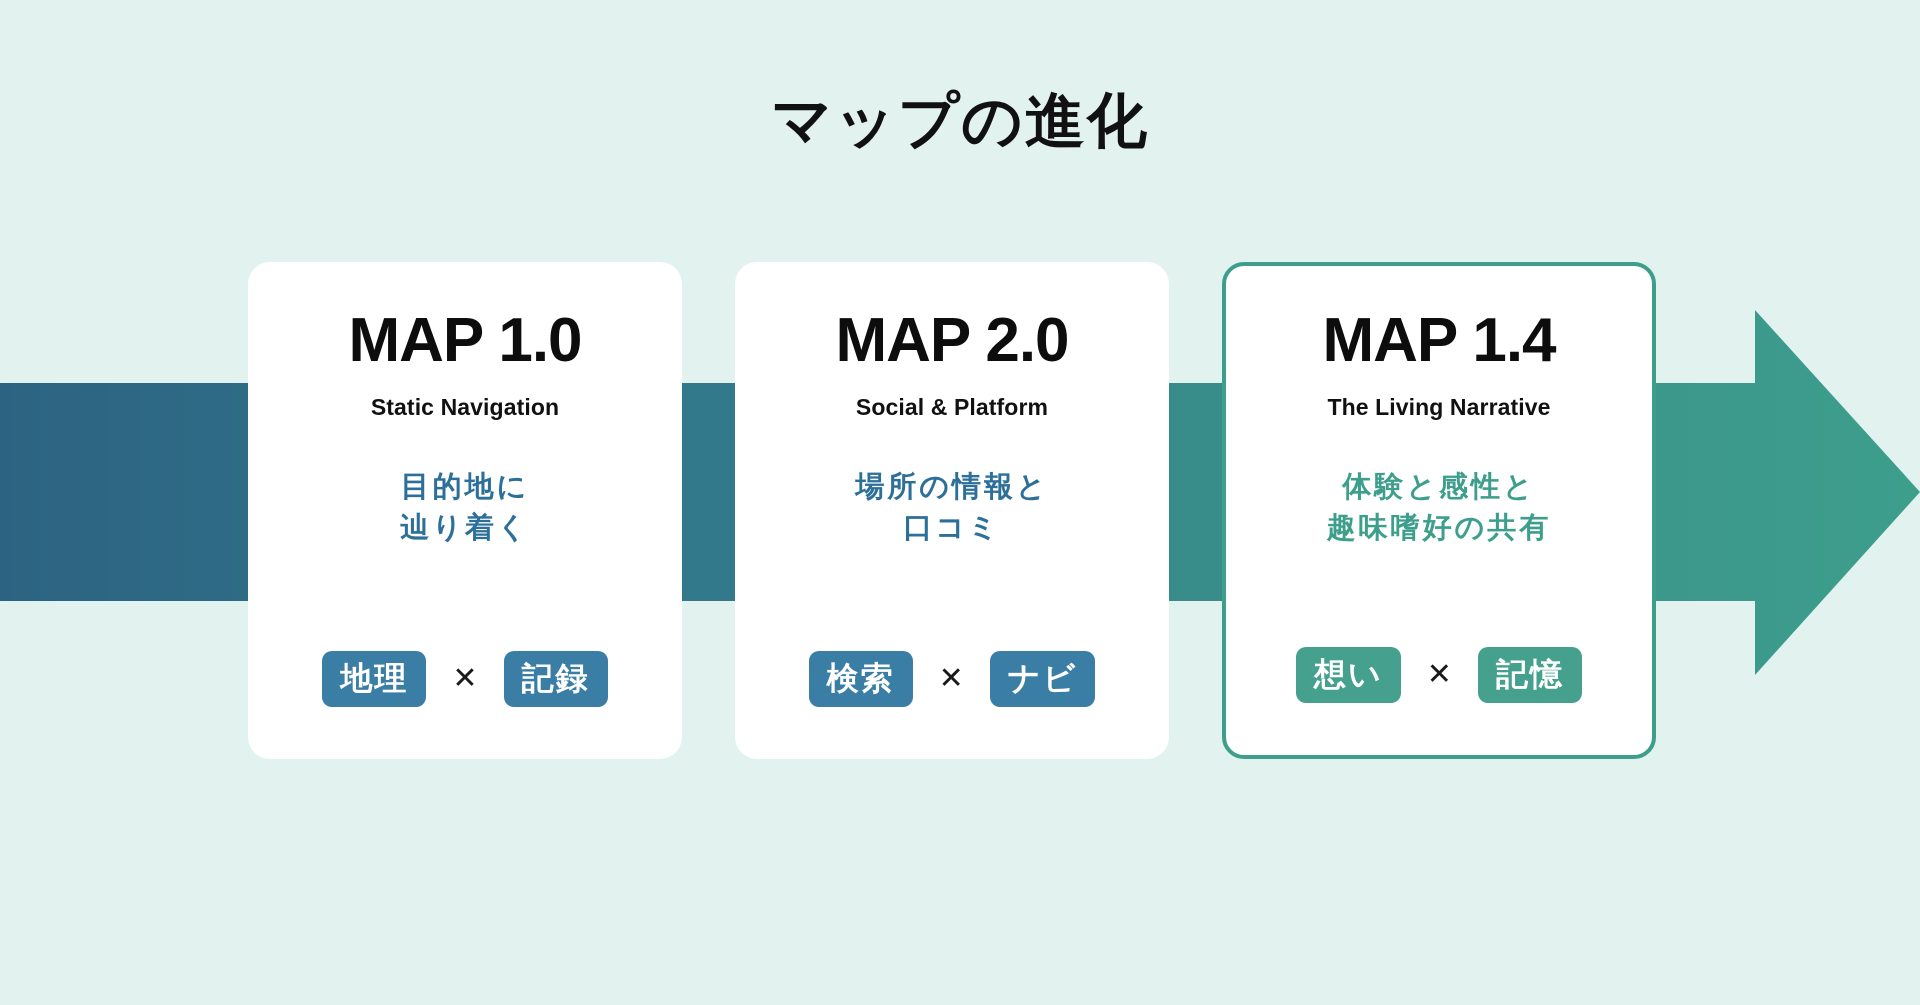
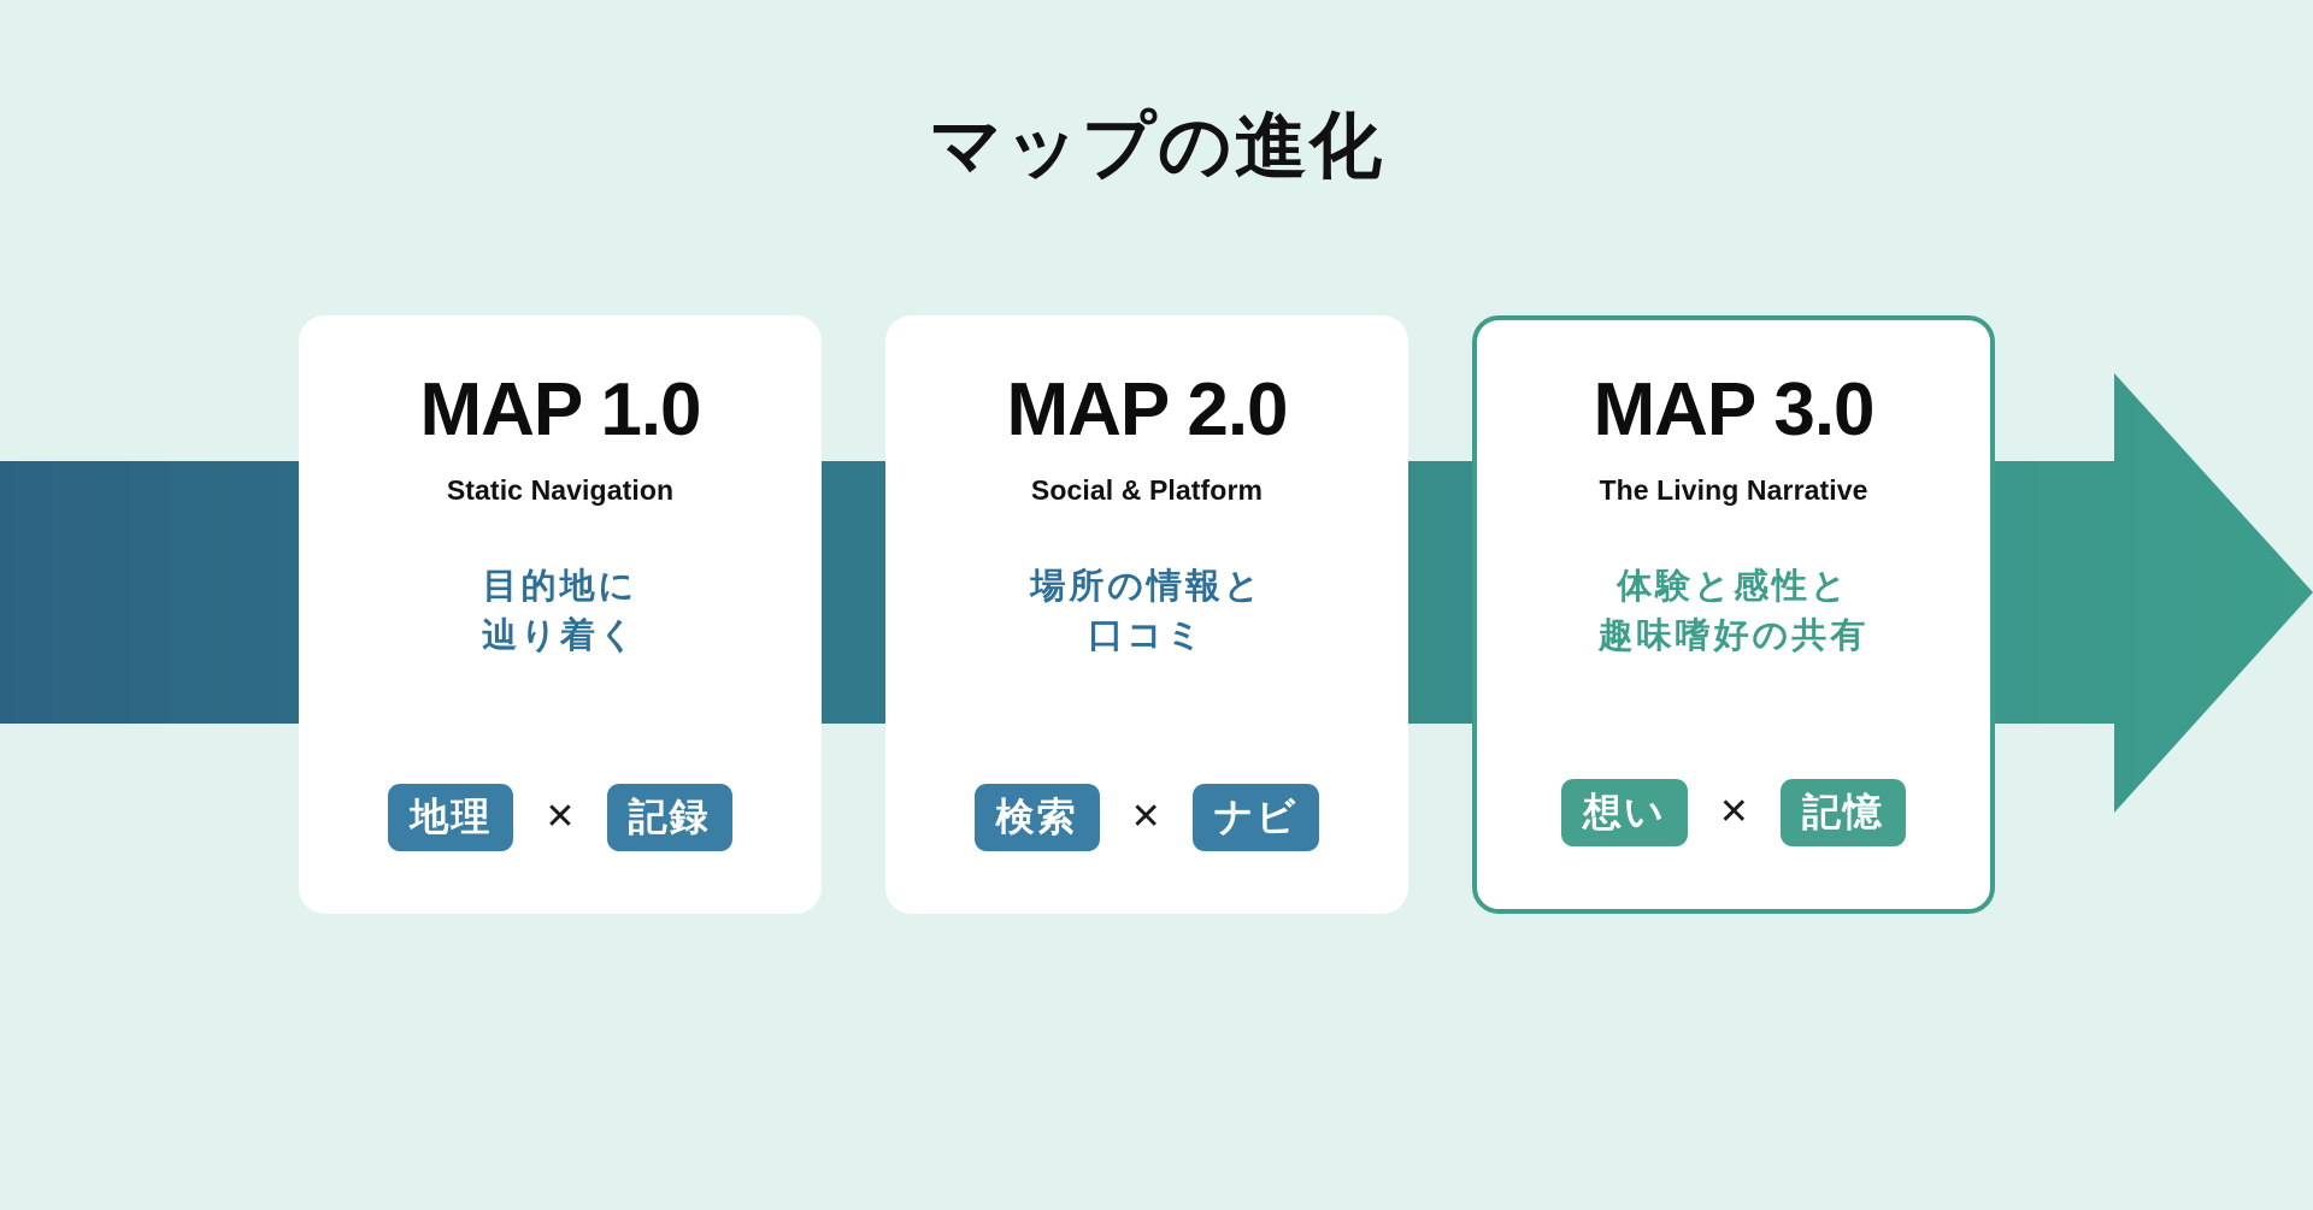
  マップの進化
  MAP 1.0
  Static Navigation
  目的地に
  辿り着く
  地理
  ✕
  記録
  MAP 2.0
  Social & Platform
  場所の情報と
  口コミ
  検索
  ✕
  ナビ
- MAP 1.4
+ MAP 3.0
  The Living Narrative
  体験と感性と
  趣味嗜好の共有
  想い
  ✕
  記憶
